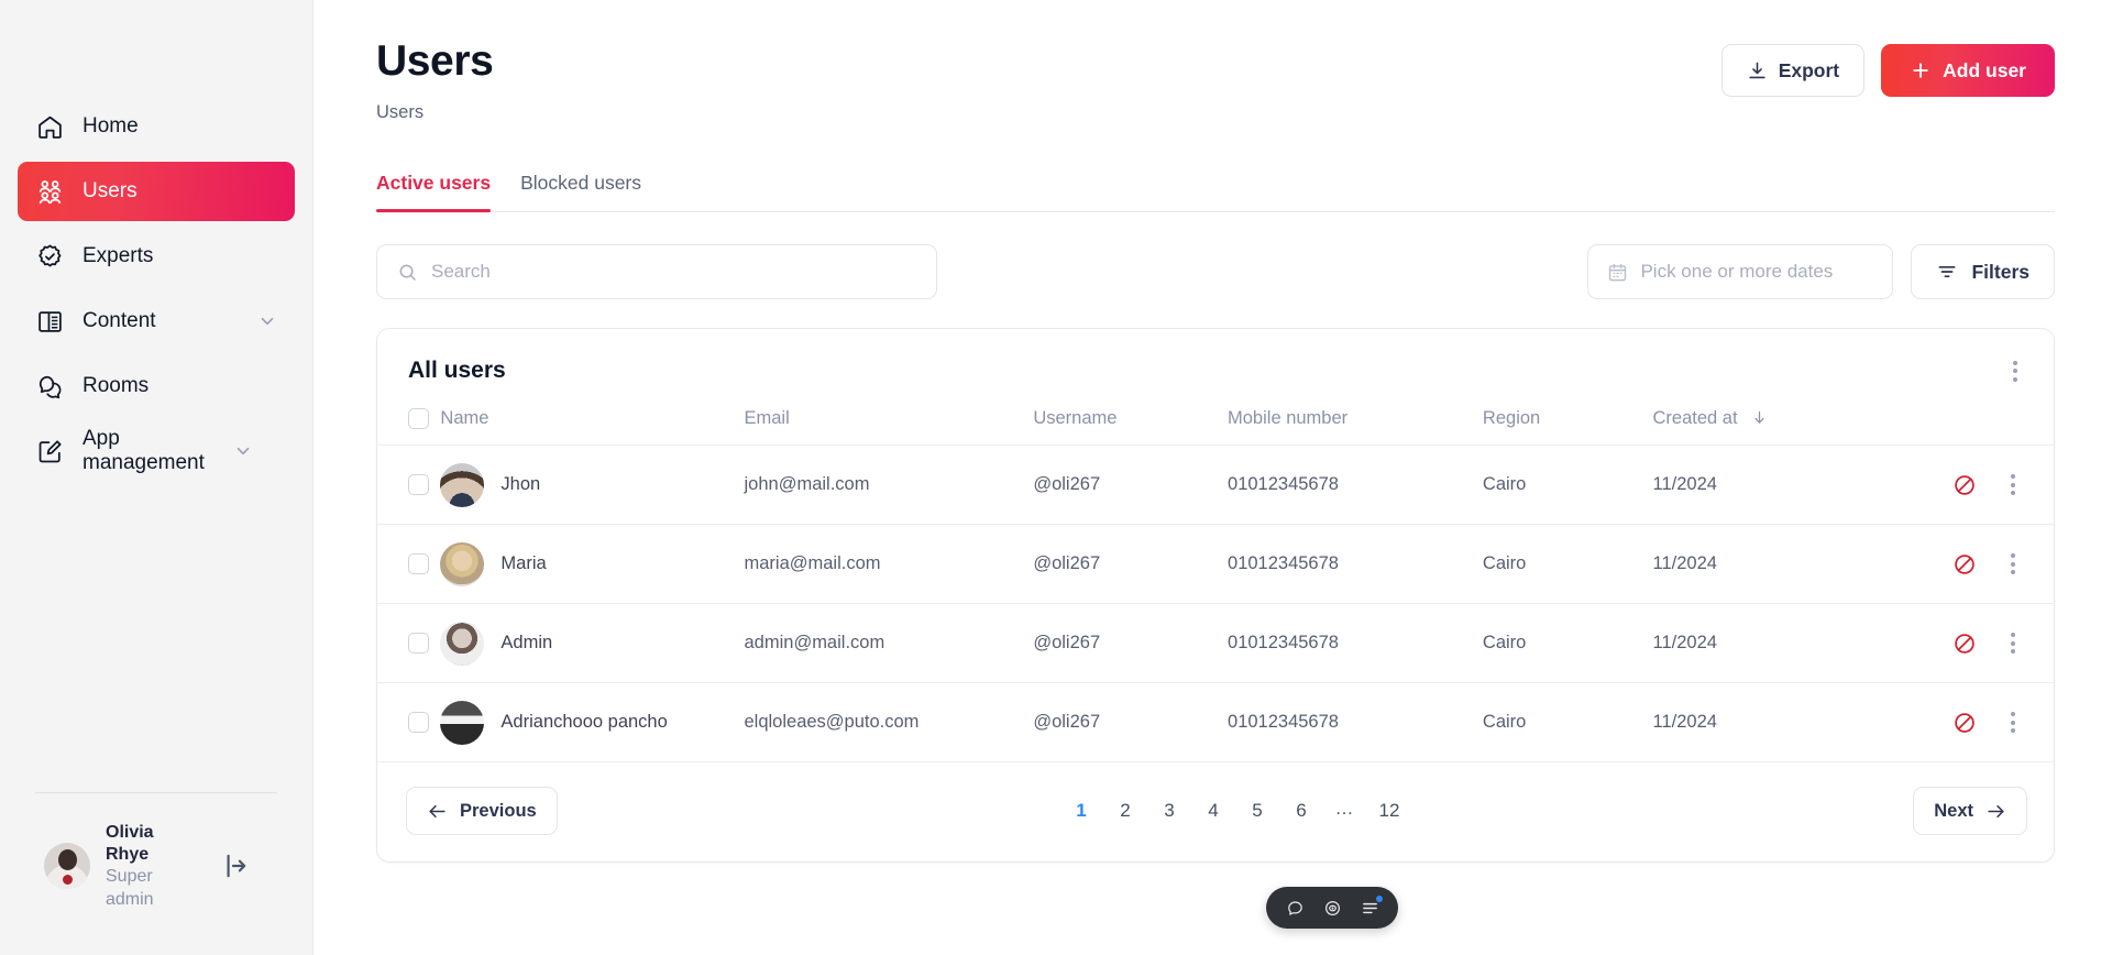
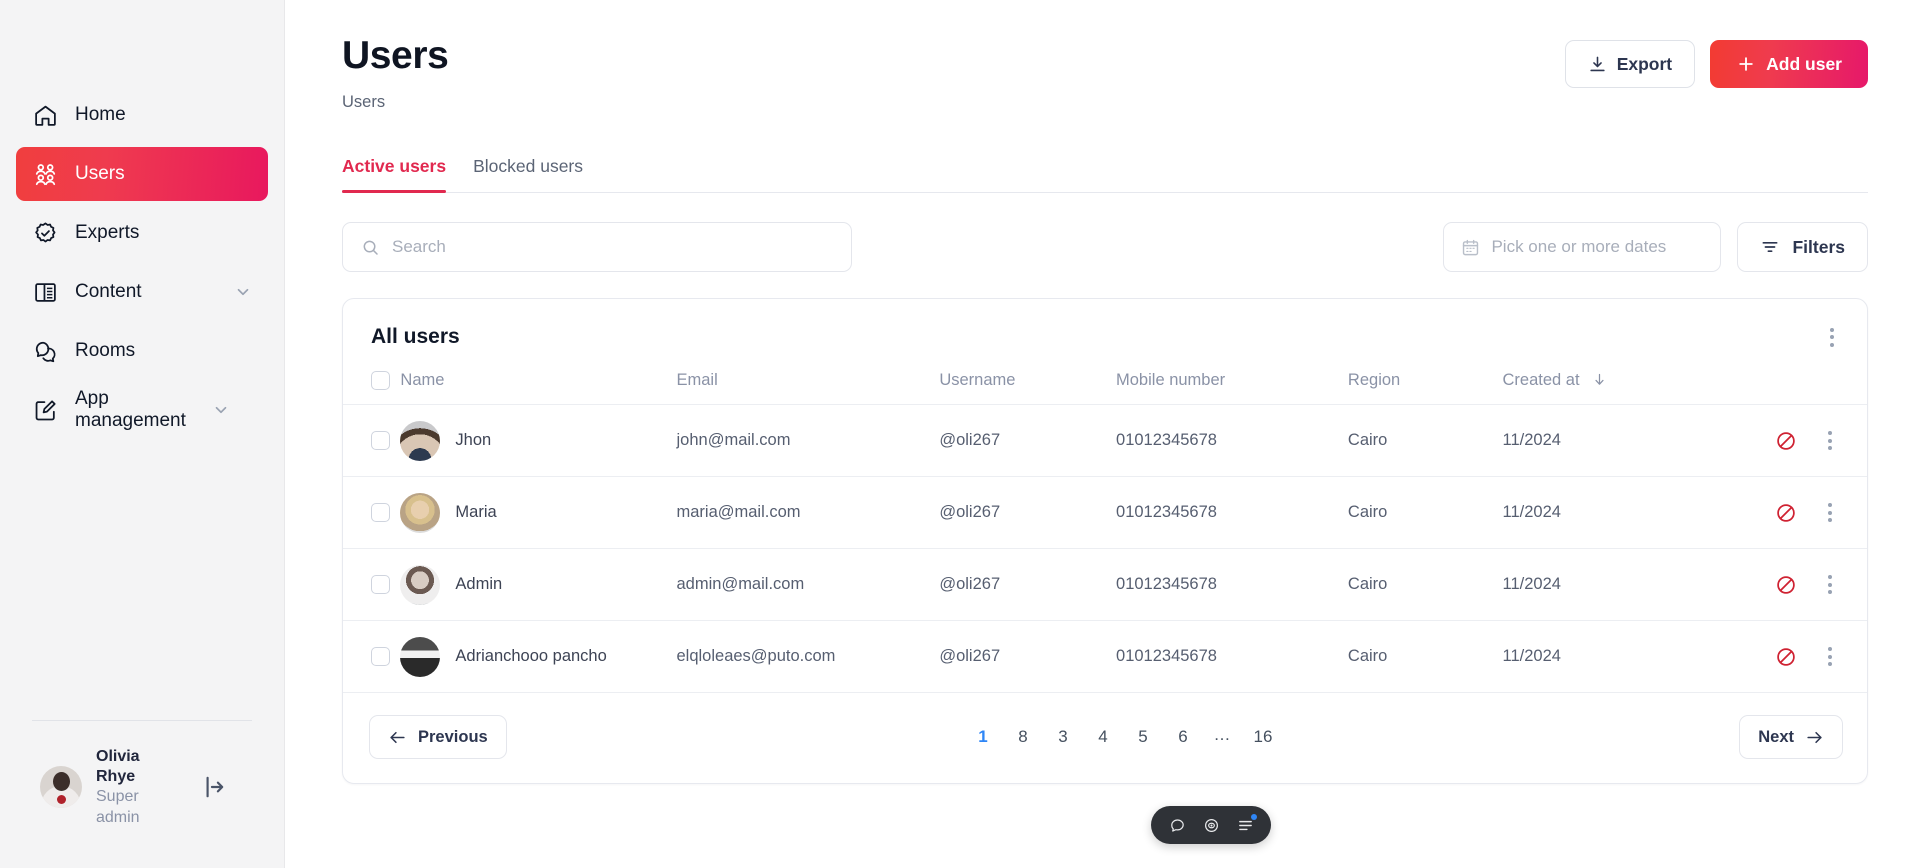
  Home
  Users
  Experts
  Content
  Rooms
  App management
  Olivia Rhye
  Super admin
  Users
  Users
  Export
  Add user
  Active users
  Blocked users
  Search
  Pick one or more dates
  Filters
  All users
  	Name	Email	Username	Mobile number	Region	Created at
  	Jhon	john@mail.com	@oli267	01012345678	Cairo	11/2024
  	Maria	maria@mail.com	@oli267	01012345678	Cairo	11/2024
  	Admin	admin@mail.com	@oli267	01012345678	Cairo	11/2024
  	Adrianchooo pancho	elqloleaes@puto.com	@oli267	01012345678	Cairo	11/2024
  Previous
  1
- 2
+ 8
  3
  4
  5
  6
  …
- 12
+ 16
  Next
